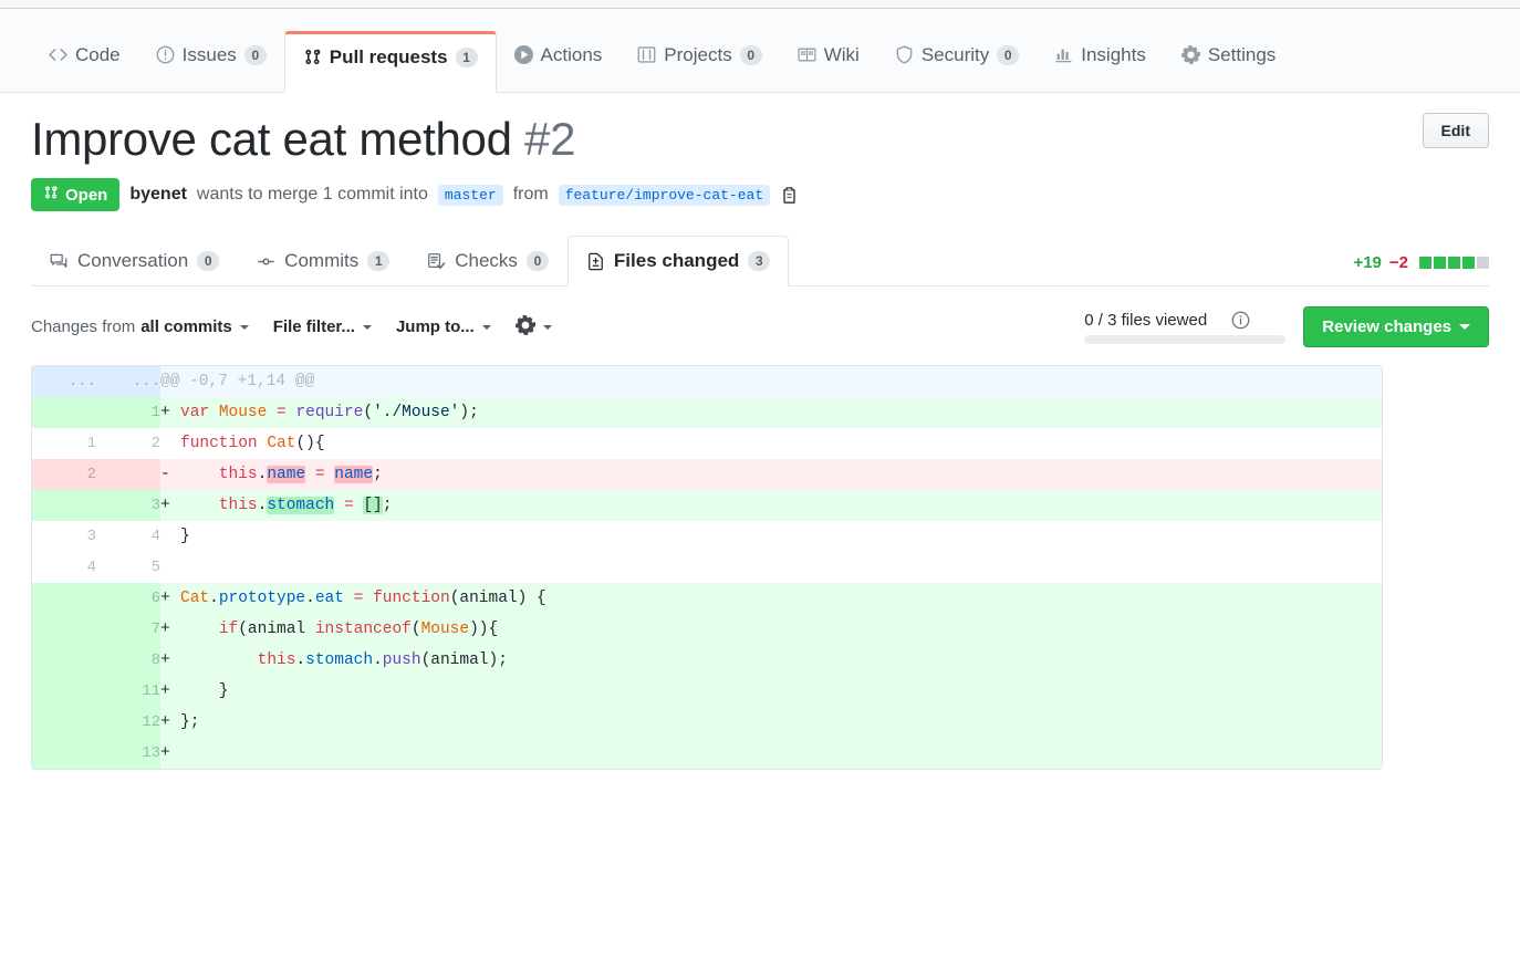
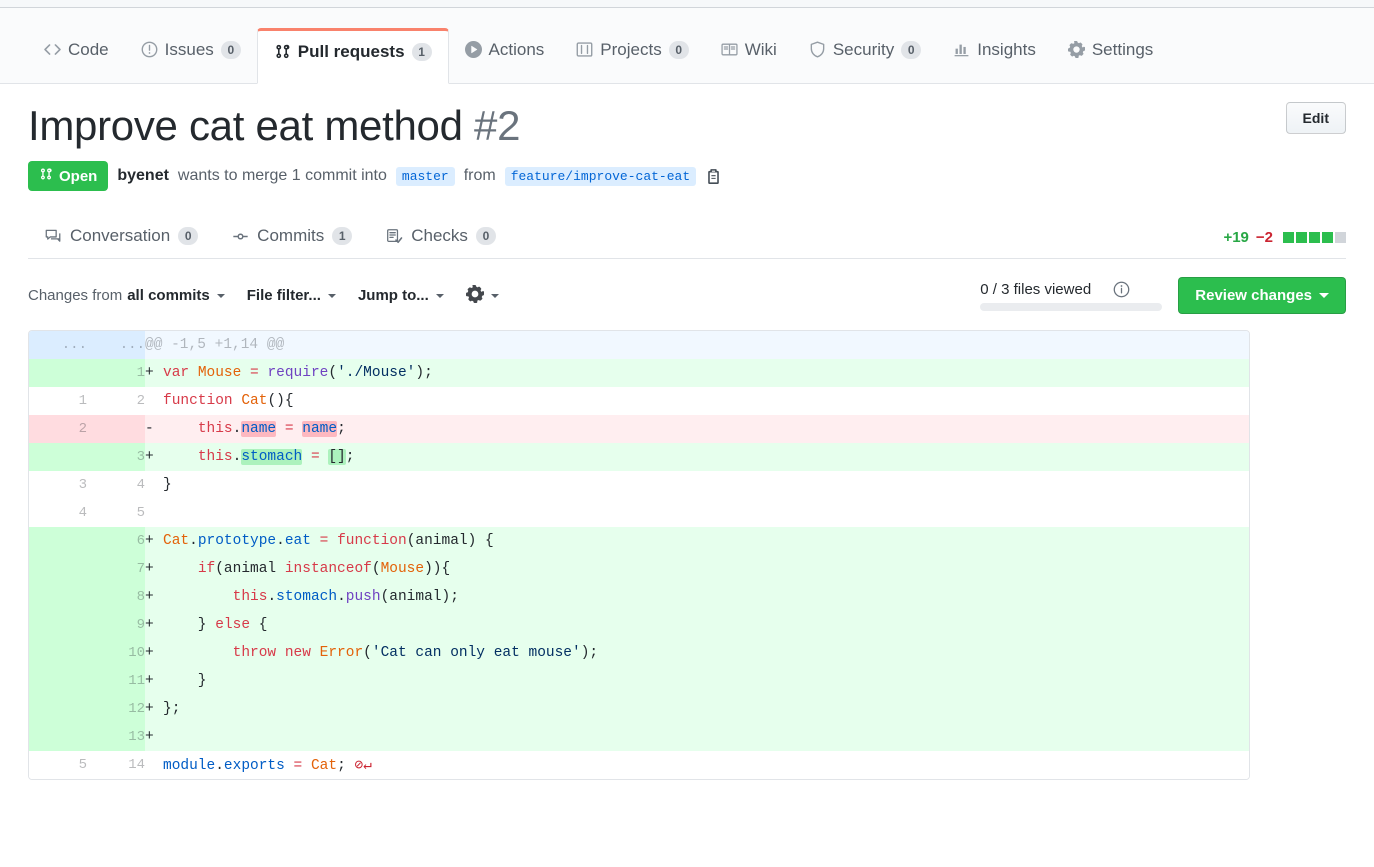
  Code
  Issues
  0
  Pull requests
  1
  Actions
  Projects
  0
  Wiki
  Security
  0
  Insights
  Settings
  Improve cat eat method #2
  Edit
  Open
  byenet
  wants to merge 1 commit into
  master
  from
  feature/improve-cat-eat
  Conversation
  0
  Commits
  1
  Checks
  0
- Files changed
- 3
  +19
  −2
  Changes from
  all commits
  File filter...
  Jump to...
  0 / 3 files viewed
  Review changes
- ...	...	@@ -0,7 +1,14 @@
+ ...	...	@@ -1,5 +1,14 @@
  	1	+ var Mouse = require('./Mouse');
  1	2	function Cat(){
  2		- this.name = name;
  	3	+ this.stomach = [];
  3	4	}
  4	5
  	6	+ Cat.prototype.eat = function(animal) {
  	7	+ if(animal instanceof(Mouse)){
  	8	+ this.stomach.push(animal);
+ 	9	+ } else {
+ 	10	+ throw new Error('Cat can only eat mouse');
  	11	+ }
  	12	+ };
  	13	+
+ 5	14	module.exports = Cat; ⊘↵
